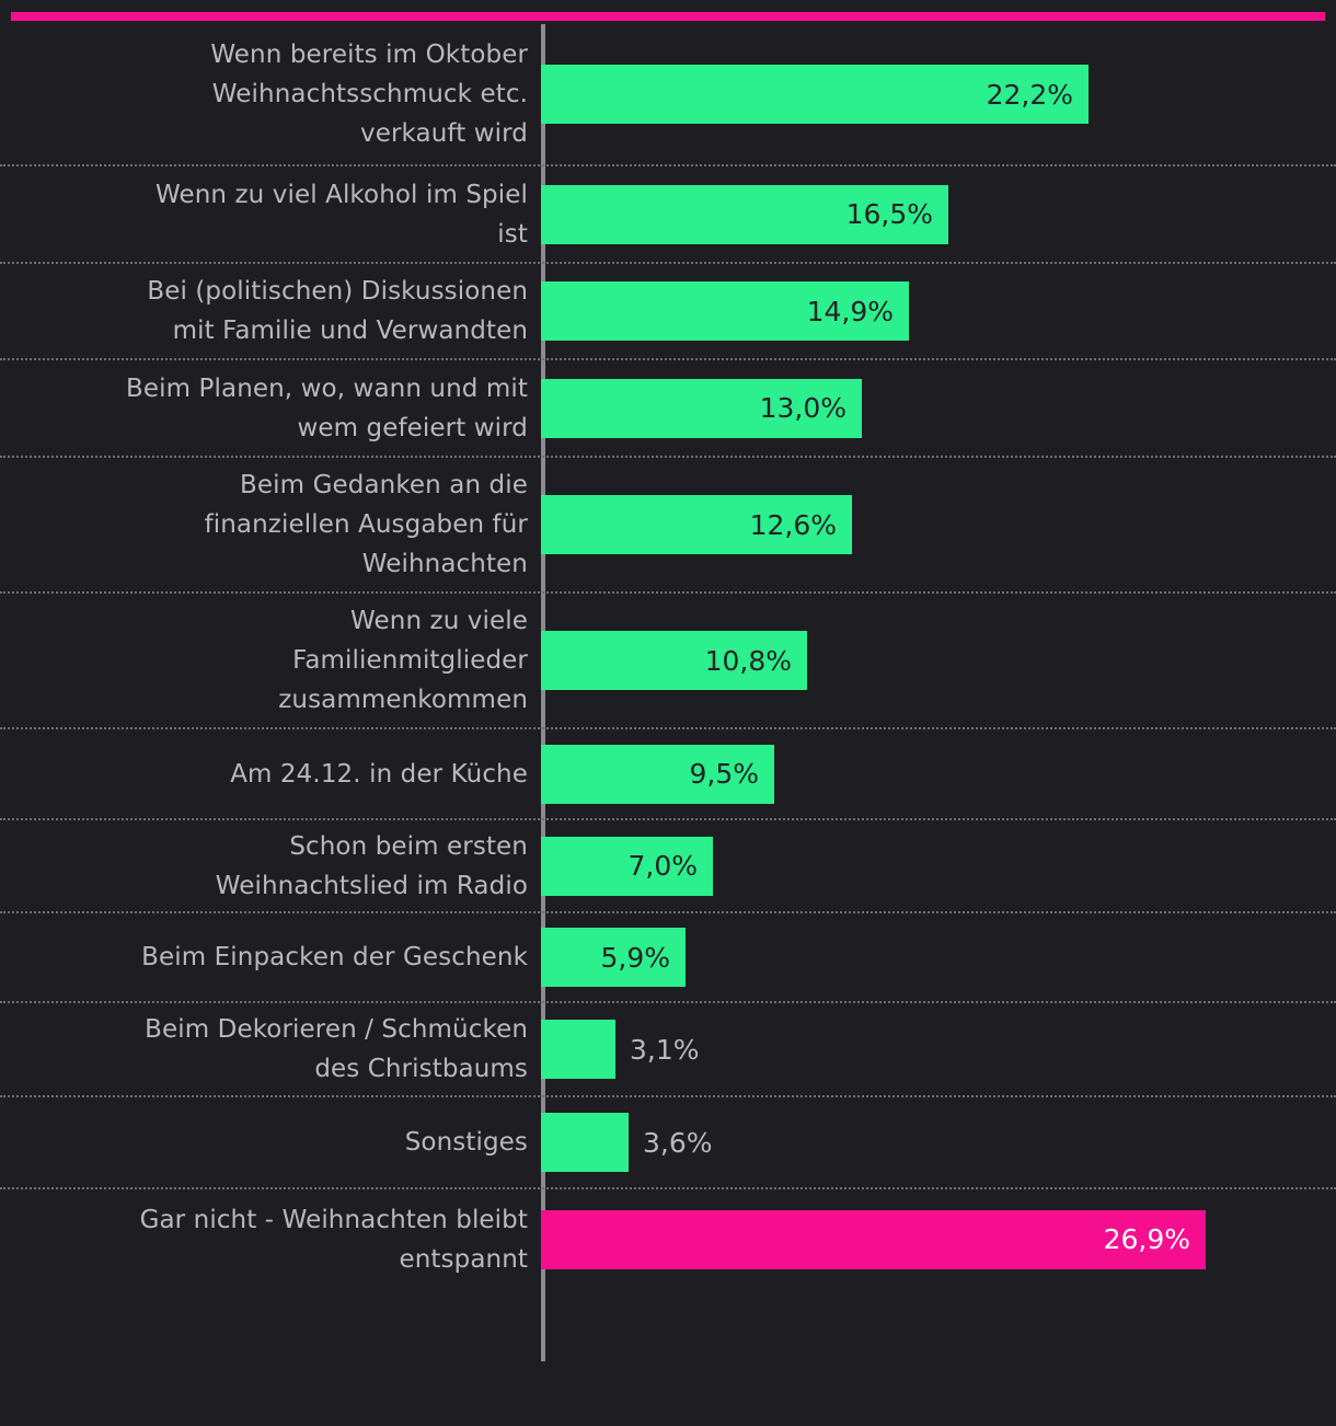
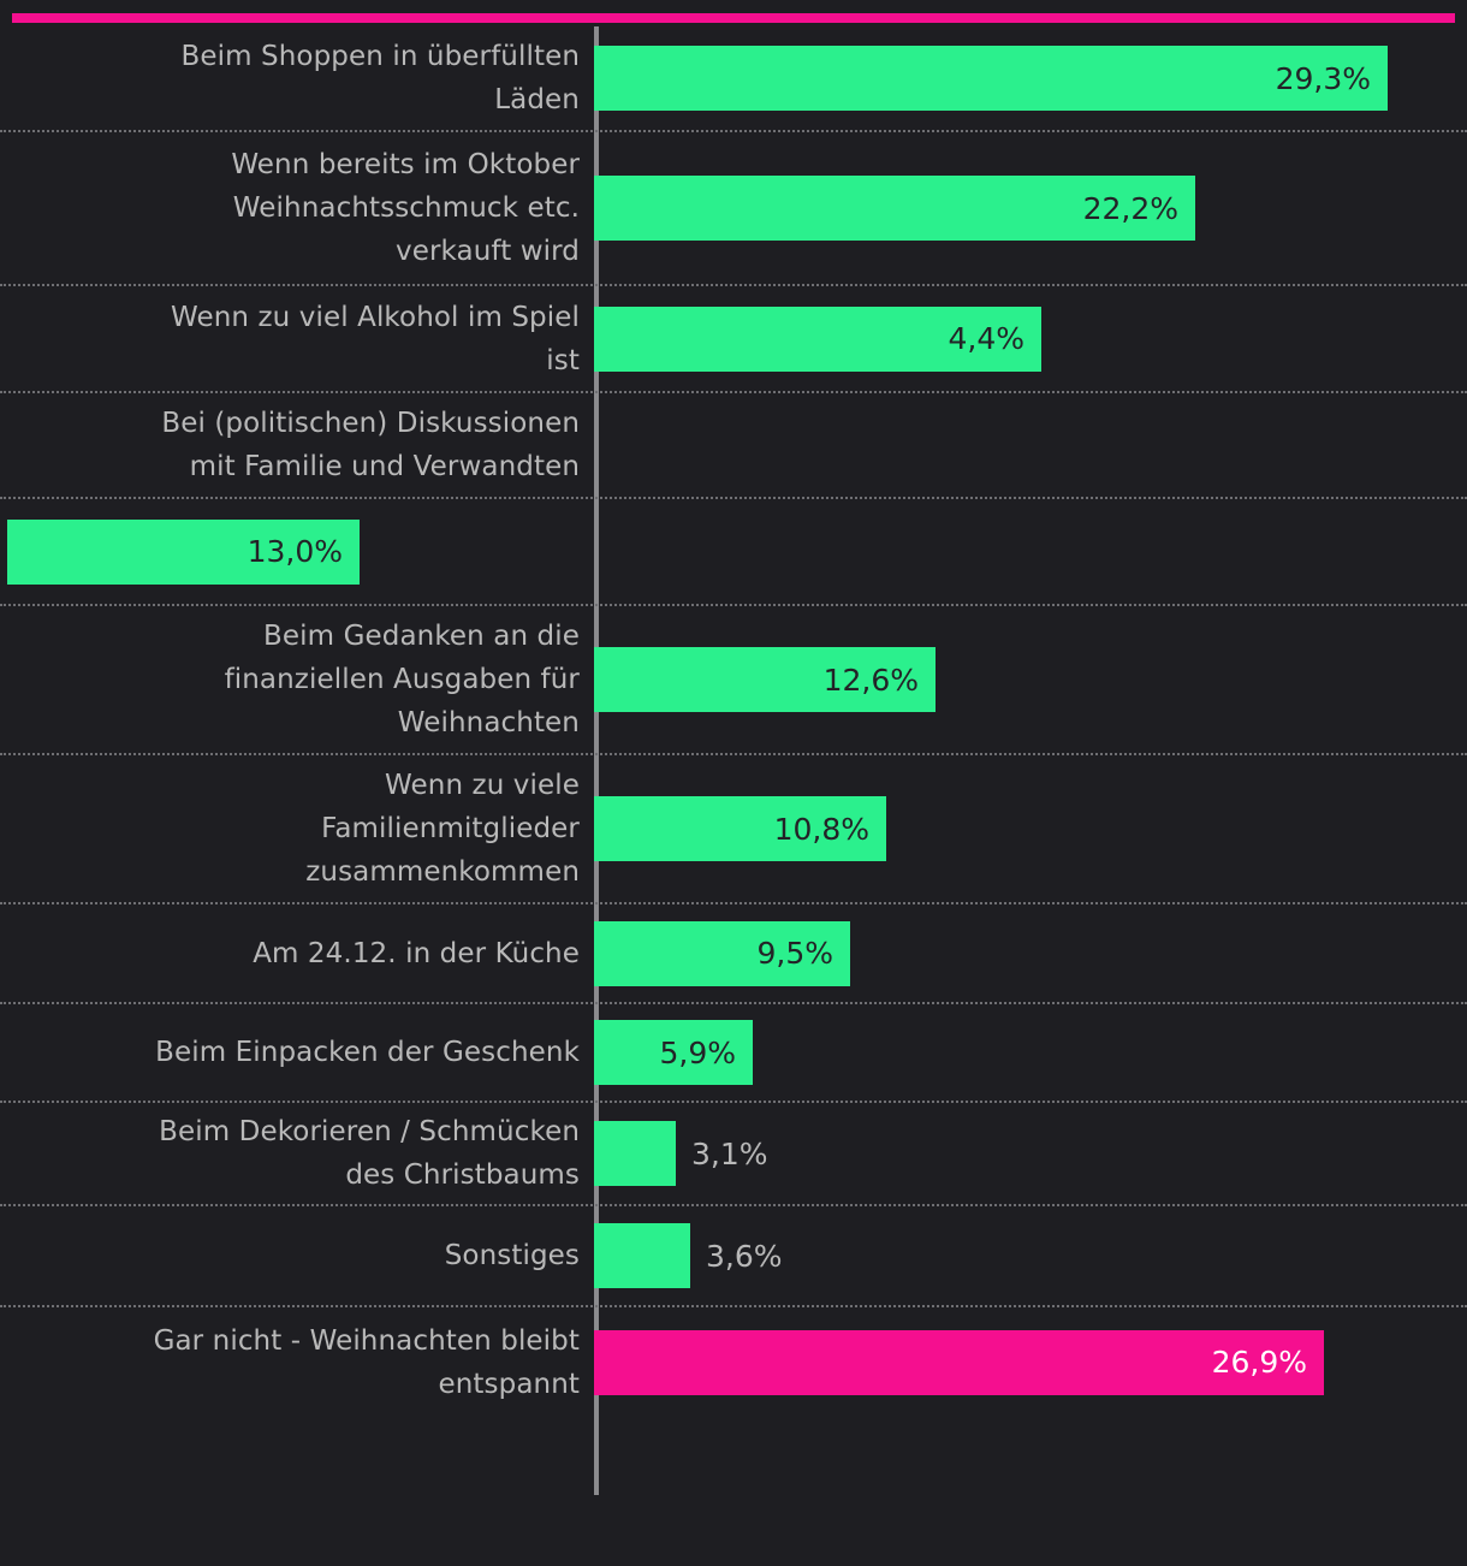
+ Beim Shoppen in überfüllten
+ Läden
+ 29,3%
  Wenn bereits im Oktober
  Weihnachtsschmuck etc.
  verkauft wird
  22,2%
  Wenn zu viel Alkohol im Spiel
  ist
- 16,5%
+ 4,4%
  Bei (politischen) Diskussionen
  mit Familie und Verwandten
- 14,9%
- Beim Planen, wo, wann und mit
- wem gefeiert wird
  13,0%
  Beim Gedanken an die
  finanziellen Ausgaben für
  Weihnachten
  12,6%
  Wenn zu viele
  Familienmitglieder
  zusammenkommen
  10,8%
  Am 24.12. in der Küche
  9,5%
- Schon beim ersten
- Weihnachtslied im Radio
- 7,0%
  Beim Einpacken der Geschenk
  5,9%
  Beim Dekorieren / Schmücken
  des Christbaums
  3,1%
  Sonstiges
  3,6%
  Gar nicht - Weihnachten bleibt
  entspannt
  26,9%
